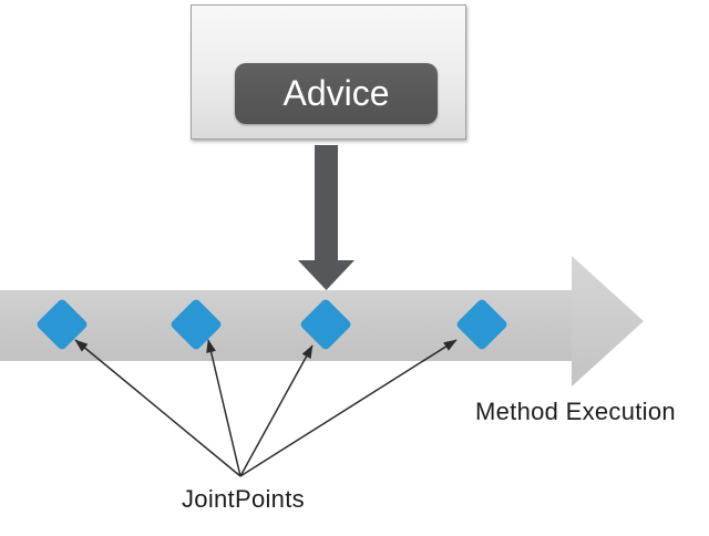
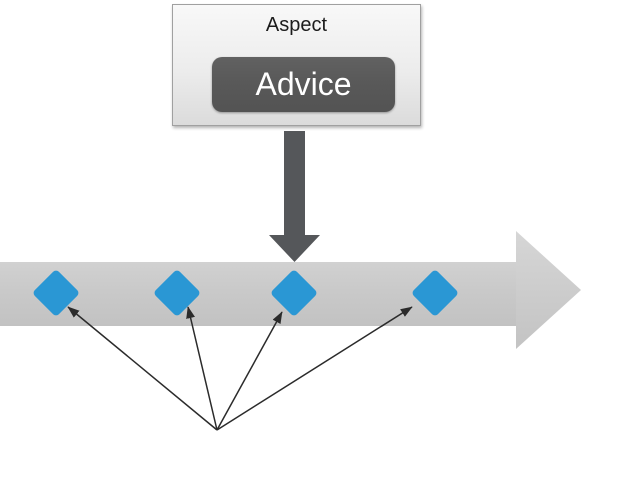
+ Aspect
  Advice
- JointPoints
- Method Execution
